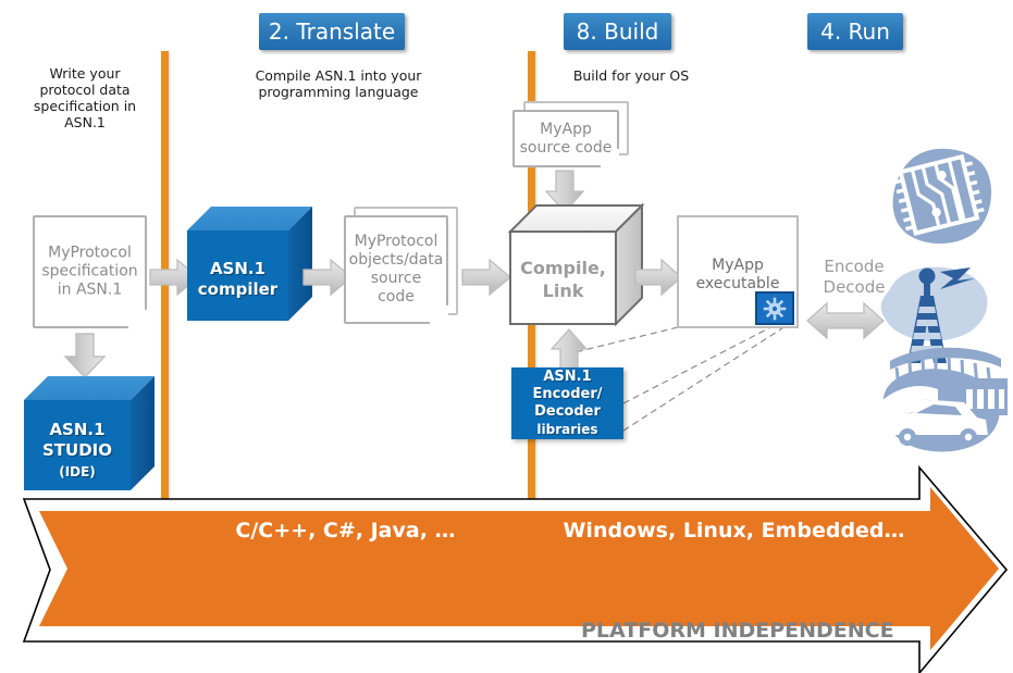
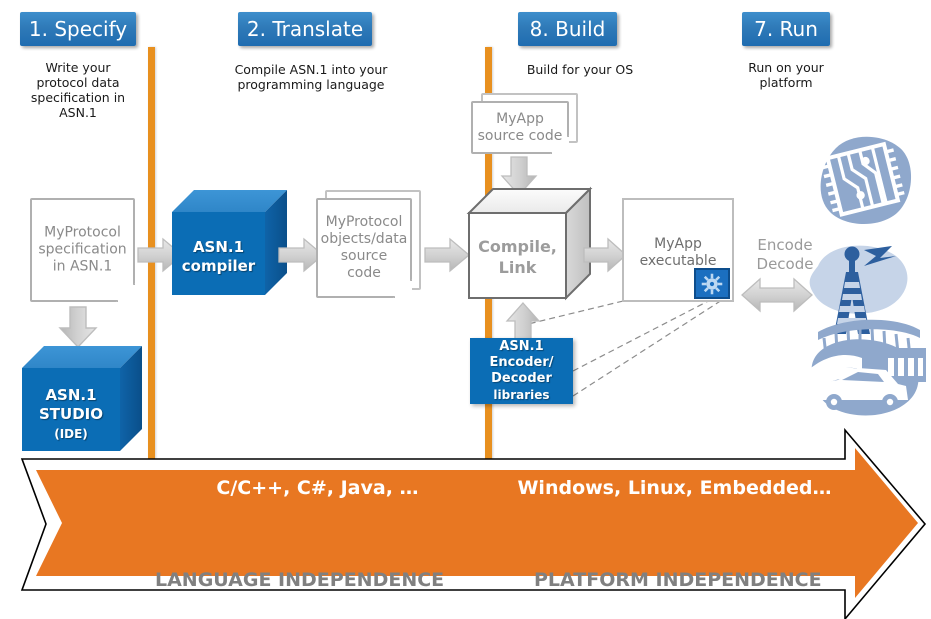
  C/C++, C#, Java, …
  Windows, Linux, Embedded…
+ LANGUAGE INDEPENDENCE
  PLATFORM INDEPENDENCE
+ 1. Specify
  Write your
  protocol data
  specification in
  ASN.1
  MyProtocol
  specification
  in ASN.1
  ASN.1
  STUDIO
  (IDE)
  2. Translate
  Compile ASN.1 into your
  programming language
  ASN.1
  compiler
  MyProtocol
  objects/data
  source
  code
  8. Build
  Build for your OS
  MyApp
  source code
  Compile,
  Link
  ASN.1
  Encoder/
  Decoder
  libraries
- 4. Run
+ 7. Run
+ Run on your
+ platform
  MyApp
  executable
  Encode
  Decode
